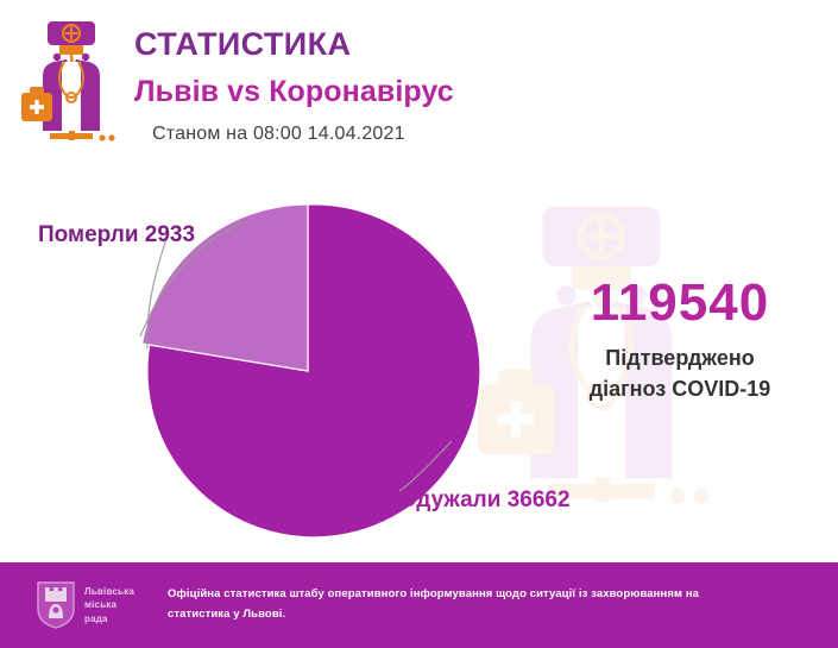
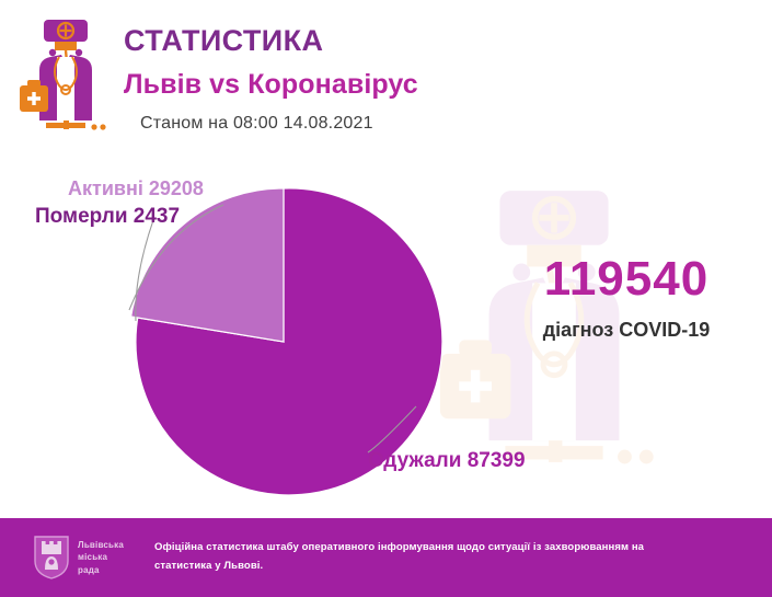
  СТАТИСТИКА
  Львів vs Коронавірус
- Станом на 08:00 14.04.2021
+ Станом на 08:00 14.08.2021
+ Активні 29208
- Померли 2933
+ Померли 2437
- Одужали 36662
+ Одужали 87399
  119540
- Підтверджено
  діагноз COVID-19
  Львівська
  міська
  рада
  Офіційна статистика штабу оперативного інформування щодо ситуації із захворюванням на статистика у Львові.
